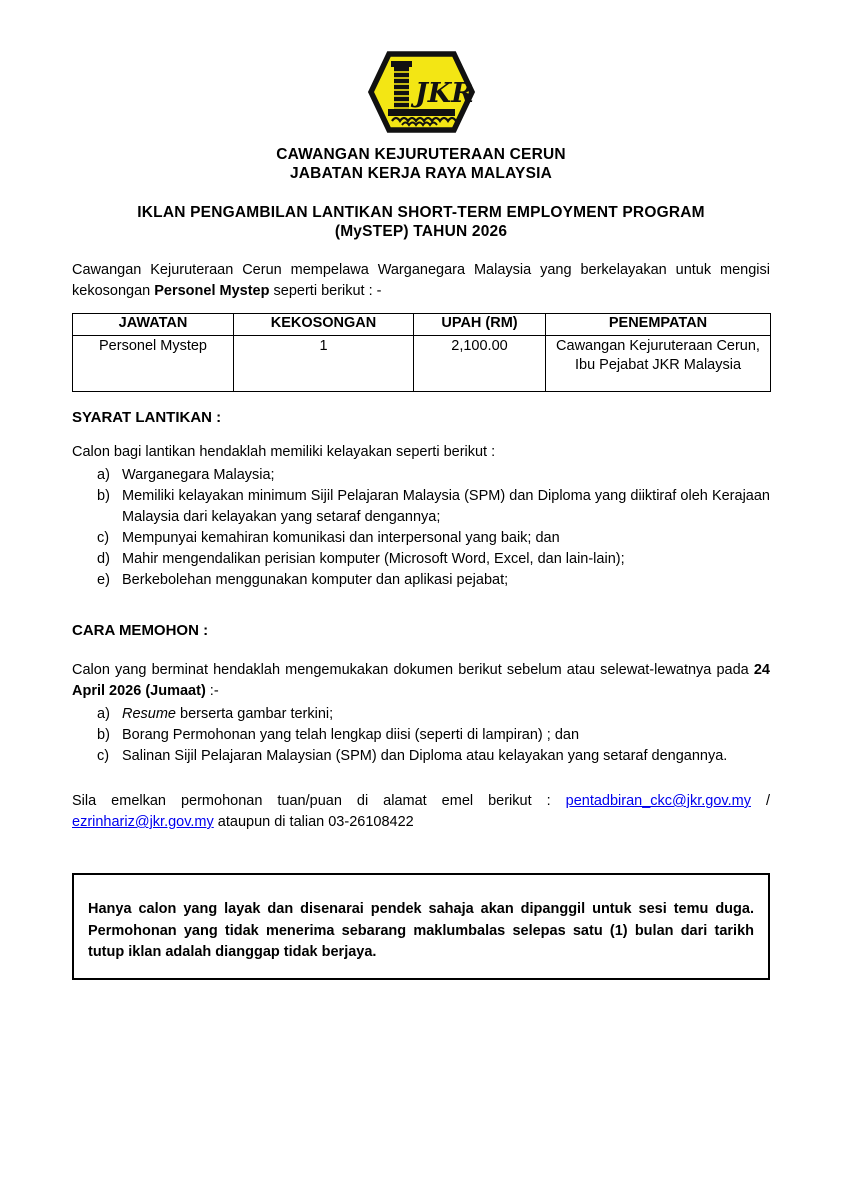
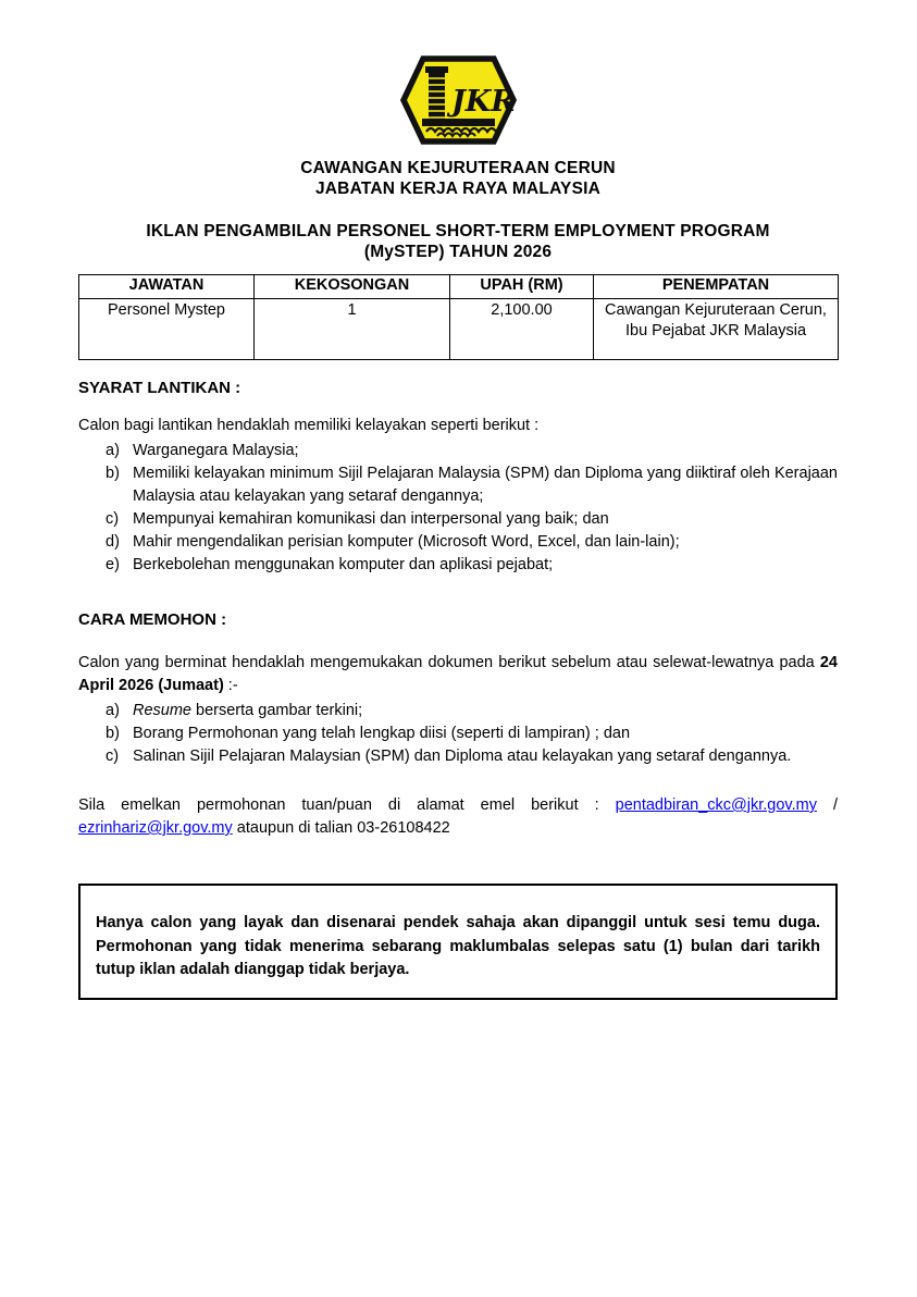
  JKR
  CAWANGAN KEJURUTERAAN CERUN
  JABATAN KERJA RAYA MALAYSIA
- IKLAN PENGAMBILAN LANTIKAN SHORT-TERM EMPLOYMENT PROGRAM
+ IKLAN PENGAMBILAN PERSONEL SHORT-TERM EMPLOYMENT PROGRAM
  (MySTEP) TAHUN 2026
- Cawangan Kejuruteraan Cerun mempelawa Warganegara Malaysia yang berkelayakan untuk mengisi kekosongan Personel Mystep seperti berikut : -
  JAWATAN	KEKOSONGAN	UPAH (RM)	PENEMPATAN
  Personel Mystep	1	2,100.00	Cawangan Kejuruteraan Cerun, Ibu Pejabat JKR Malaysia
  SYARAT LANTIKAN :
  Calon bagi lantikan hendaklah memiliki kelayakan seperti berikut :
  a)
  Warganegara Malaysia;
  b)
- Memiliki kelayakan minimum Sijil Pelajaran Malaysia (SPM) dan Diploma yang diiktiraf oleh Kerajaan Malaysia dari kelayakan yang setaraf dengannya;
+ Memiliki kelayakan minimum Sijil Pelajaran Malaysia (SPM) dan Diploma yang diiktiraf oleh Kerajaan Malaysia atau kelayakan yang setaraf dengannya;
  c)
  Mempunyai kemahiran komunikasi dan interpersonal yang baik; dan
  d)
  Mahir mengendalikan perisian komputer (Microsoft Word, Excel, dan lain-lain);
  e)
  Berkebolehan menggunakan komputer dan aplikasi pejabat;
  CARA MEMOHON :
  Calon yang berminat hendaklah mengemukakan dokumen berikut sebelum atau selewat-lewatnya pada 24 April 2026 (Jumaat) :-
  a)
  Resume berserta gambar terkini;
  b)
  Borang Permohonan yang telah lengkap diisi (seperti di lampiran) ; dan
  c)
  Salinan Sijil Pelajaran Malaysian (SPM) dan Diploma atau kelayakan yang setaraf dengannya.
  Sila emelkan permohonan tuan/puan di alamat emel berikut : pentadbiran_ckc@jkr.gov.my / ezrinhariz@jkr.gov.my ataupun di talian 03-26108422
  Hanya calon yang layak dan disenarai pendek sahaja akan dipanggil untuk sesi temu duga. Permohonan yang tidak menerima sebarang maklumbalas selepas satu (1) bulan dari tarikh tutup iklan adalah dianggap tidak berjaya.
